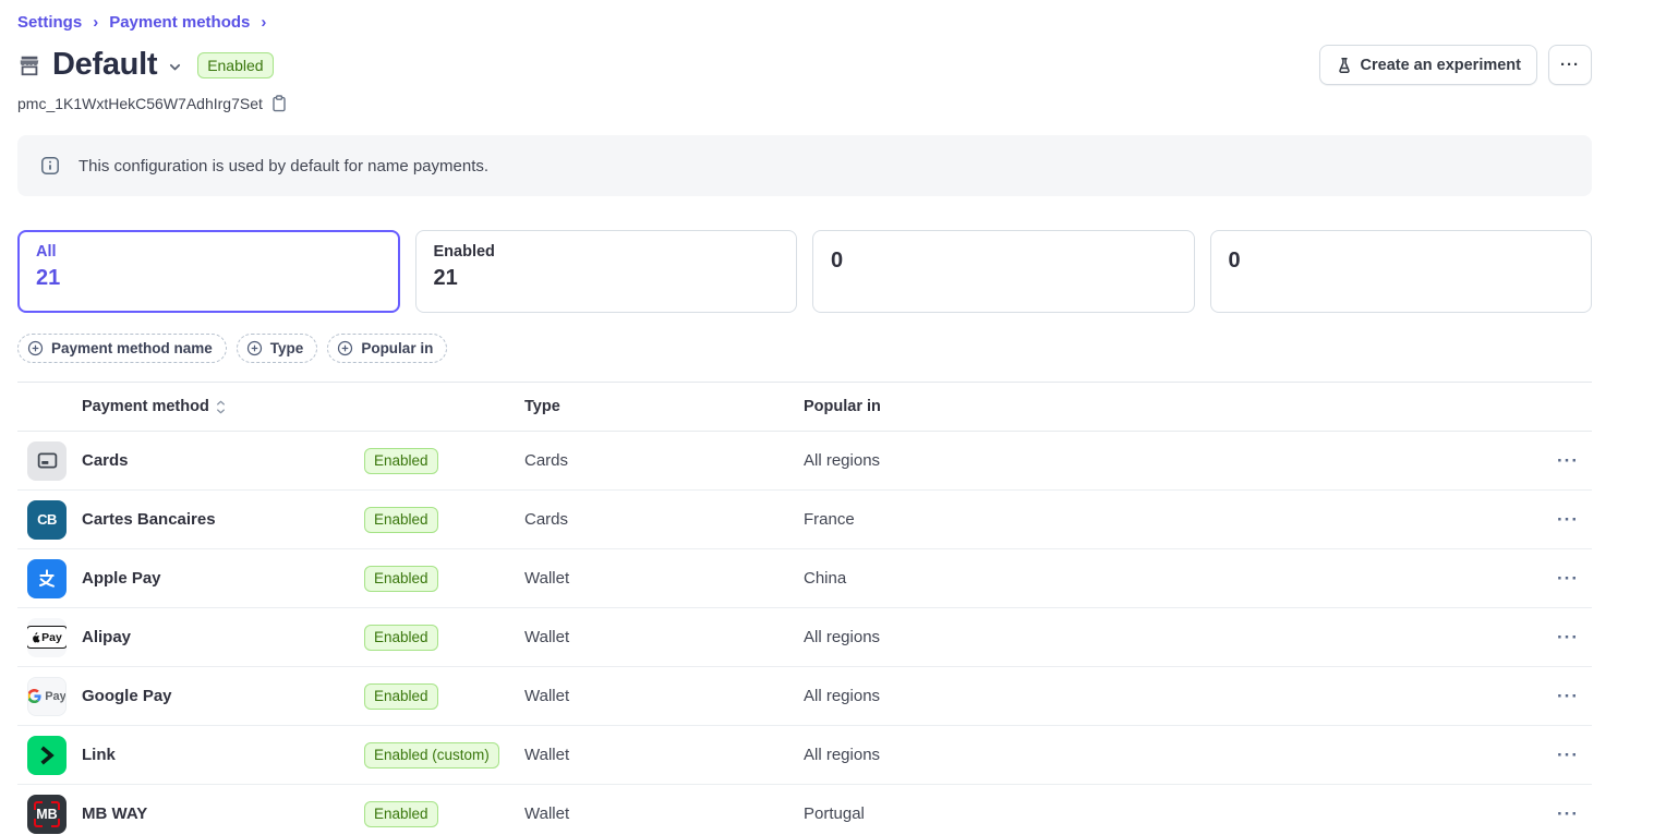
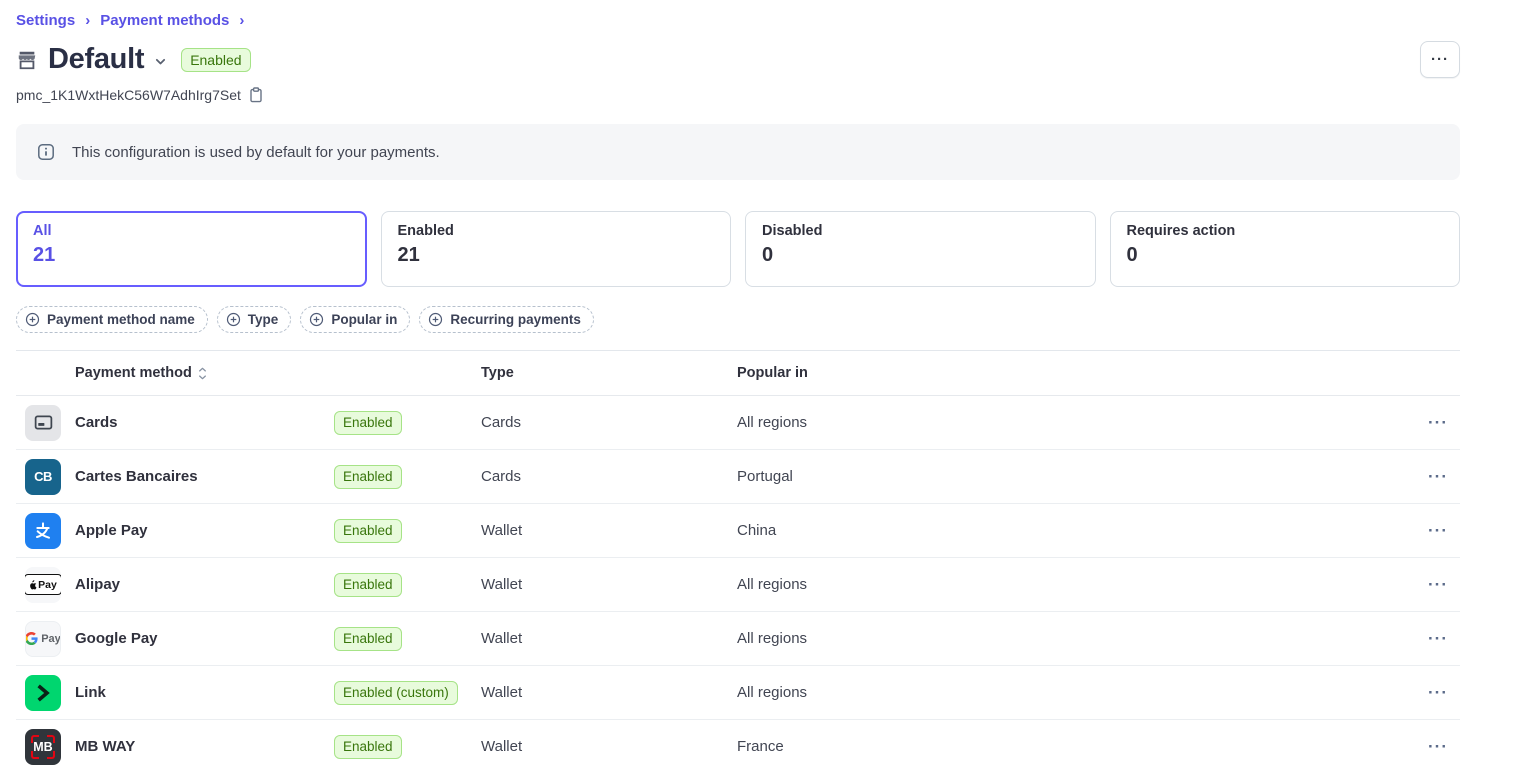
  Settings
  ›
  Payment methods
  ›
  Default
  Enabled
- Create an experiment
  ···
  pmc_1K1WxtHekC56W7AdhIrg7Set
- This configuration is used by default for name payments.
+ This configuration is used by default for your payments.
  All
  21
  Enabled
  21
+ Disabled
  0
+ Requires action
  0
  Payment method name
  Type
  Popular in
+ Recurring payments
  Payment method
  Type
  Popular in
  Cards
  Enabled
  Cards
  All regions
  ···
  CB
  Cartes Bancaires
  Enabled
  Cards
- France
+ Portugal
  ···
  Apple Pay
  Enabled
  Wallet
  China
  ···
  Pay
  Alipay
  Enabled
  Wallet
  All regions
  ···
  Pay
  Google Pay
  Enabled
  Wallet
  All regions
  ···
  Link
  Enabled (custom)
  Wallet
  All regions
  ···
  MB
  MB WAY
  Enabled
  Wallet
- Portugal
+ France
  ···
